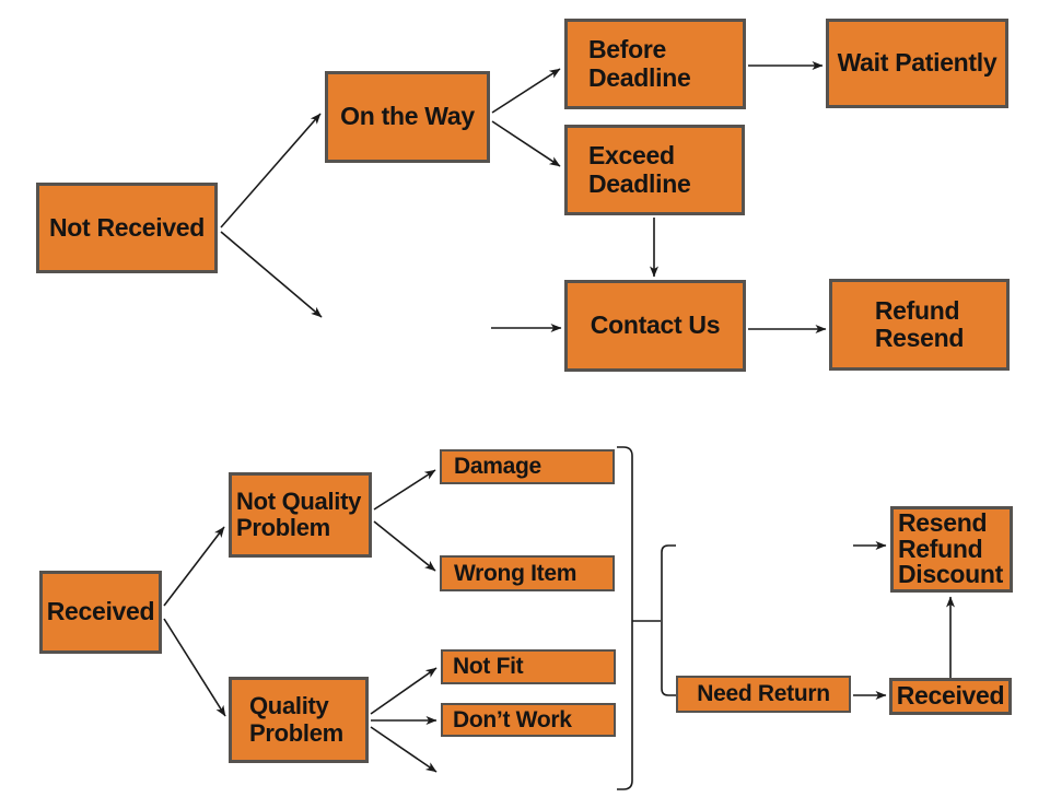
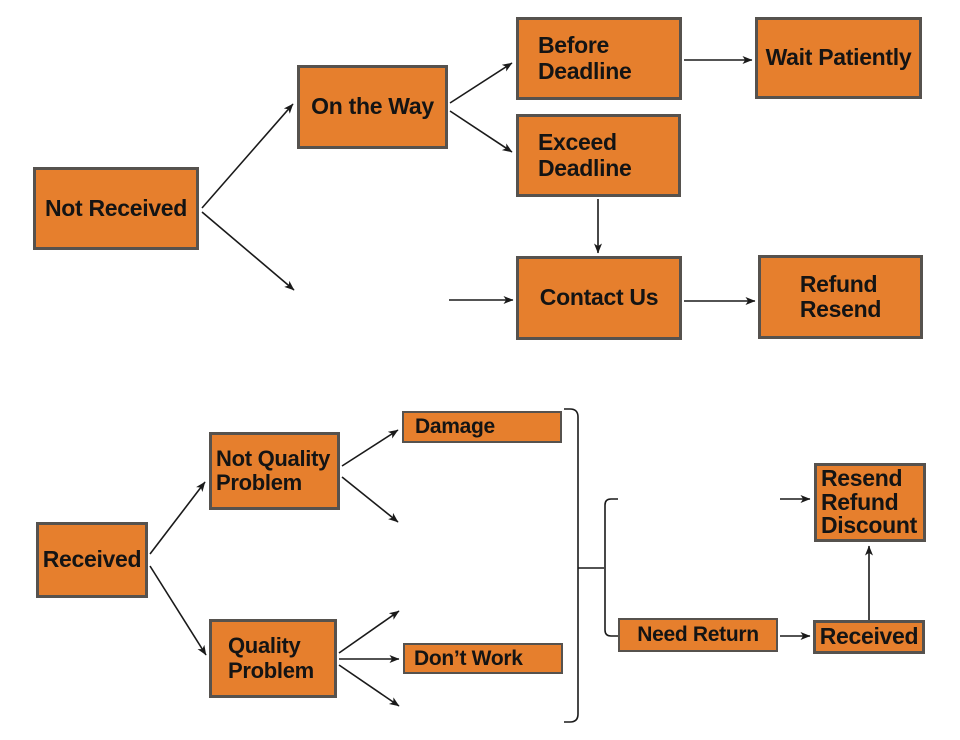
  Not Received
  On the Way
  Before
  Deadline
  Wait Patiently
  Exceed
  Deadline
  Contact Us
  Refund
  Resend
  Received
  Not Quality
  Problem
  Quality
  Problem
  Damage
- Wrong Item
- Not Fit
  Don’t Work
  Need Return
  Resend
  Refund
  Discount
  Received
